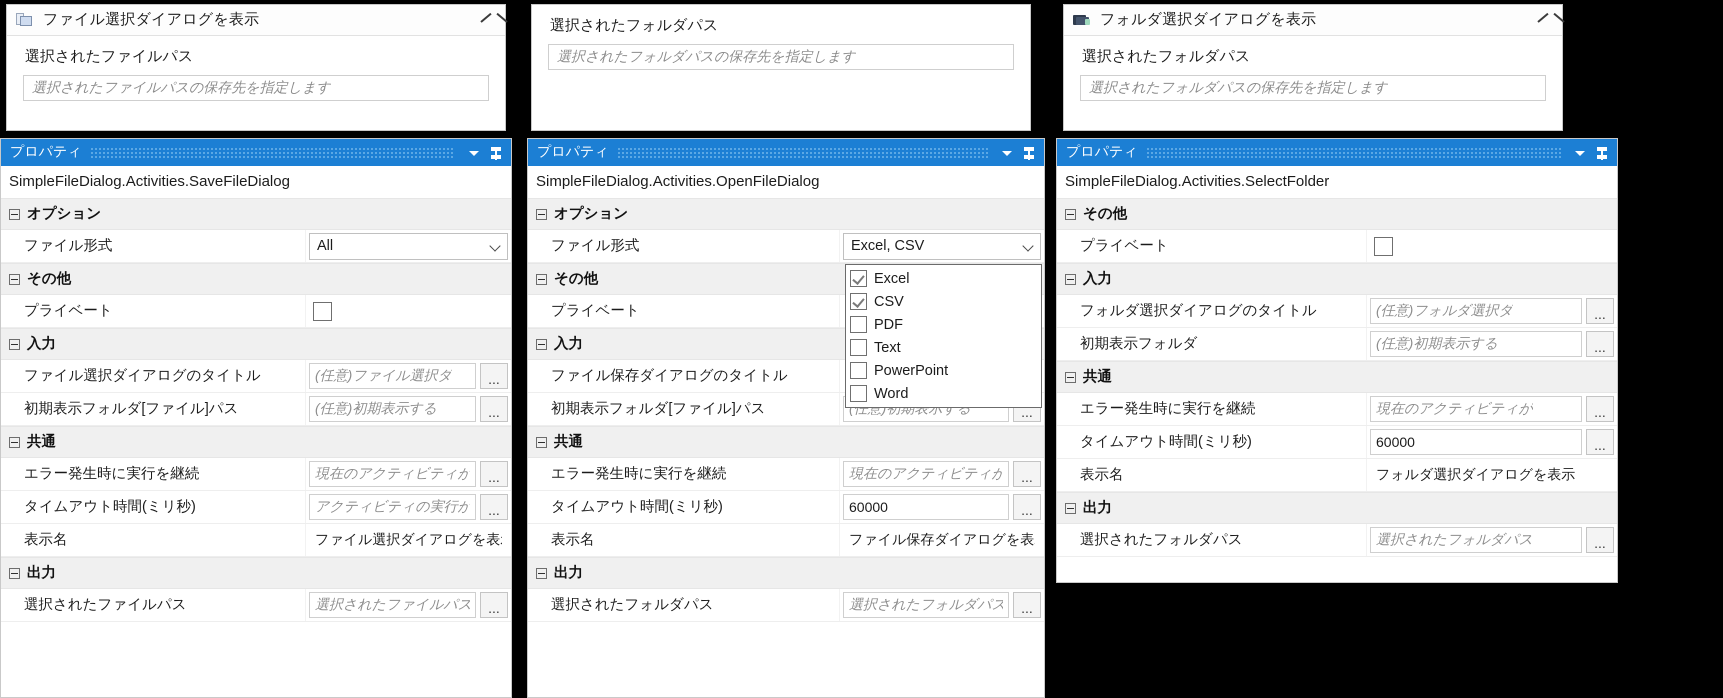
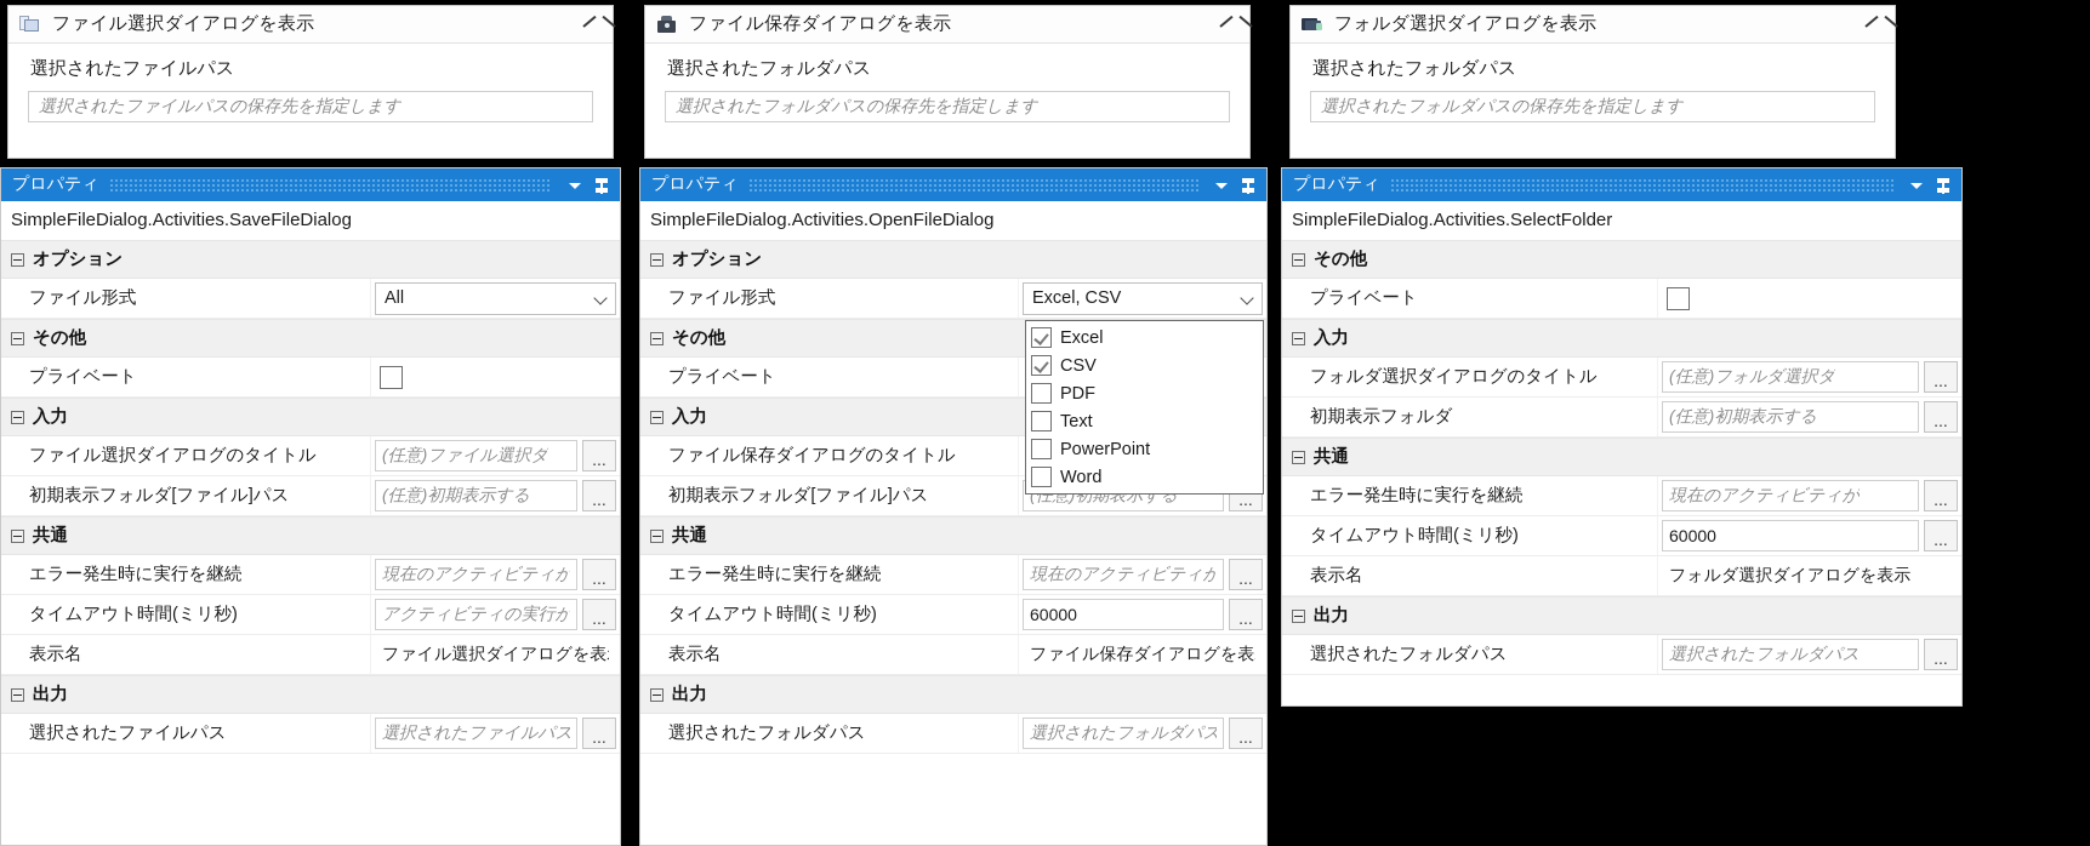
  ファイル選択ダイアログを表示
  選択されたファイルパス
  選択されたファイルパスの保存先を指定します
  プロパティ
  SimpleFileDialog.Activities.SaveFileDialog
  オプション
  ファイル形式
  All
  その他
  プライベート
  入力
  ファイル選択ダイアログのタイトル
  (任意)ファイル選択ダ
  ...
  初期表示フォルダ[ファイル]パス
  (任意)初期表示する
  ...
  共通
  エラー発生時に実行を継続
  現在のアクティビティが
  ...
  タイムアウト時間(ミリ秒)
  アクティビティの実行が
  ...
  表示名
  ファイル選択ダイアログを表
  出力
  選択されたファイルパス
  選択されたファイルパス
  ...
+ ファイル保存ダイアログを表示
  選択されたフォルダパス
  選択されたフォルダパスの保存先を指定します
  プロパティ
  SimpleFileDialog.Activities.OpenFileDialog
  オプション
  ファイル形式
  Excel, CSV
  その他
  プライベート
  入力
  ファイル保存ダイアログのタイトル
  初期表示フォルダ[ファイル]パス
  ...
  共通
  エラー発生時に実行を継続
  現在のアクティビティが
  ...
  タイムアウト時間(ミリ秒)
  60000
  ...
  表示名
  ファイル保存ダイアログを表
  出力
  選択されたフォルダパス
  選択されたフォルダパス
  ...
  Excel
  CSV
  PDF
  Text
  PowerPoint
  Word
  フォルダ選択ダイアログを表示
  選択されたフォルダパス
  選択されたフォルダパスの保存先を指定します
  プロパティ
  SimpleFileDialog.Activities.SelectFolder
  その他
  プライベート
  入力
  フォルダ選択ダイアログのタイトル
  (任意)フォルダ選択ダ
  ...
  初期表示フォルダ
  (任意)初期表示する
  ...
  共通
  エラー発生時に実行を継続
  現在のアクティビティが
  ...
  タイムアウト時間(ミリ秒)
  60000
  ...
  表示名
  フォルダ選択ダイアログを表示
  出力
  選択されたフォルダパス
  選択されたフォルダパス
  ...
